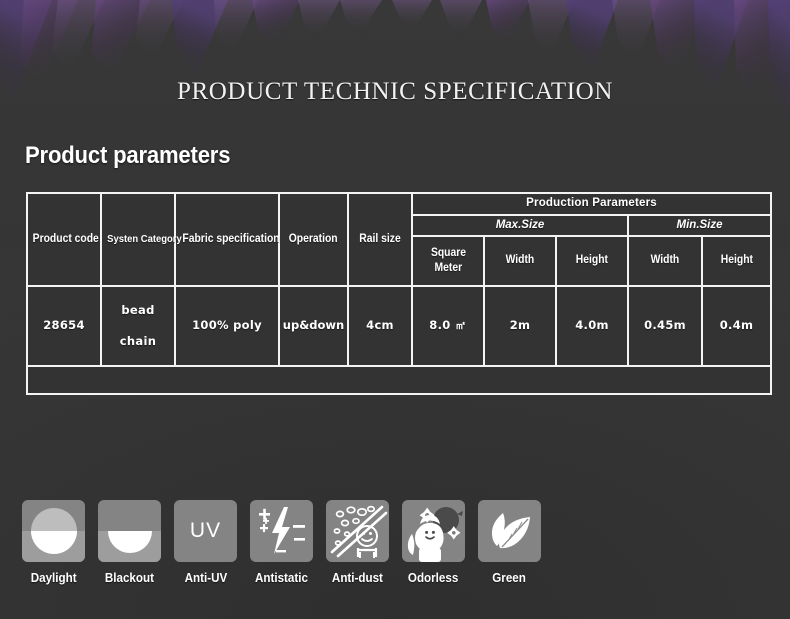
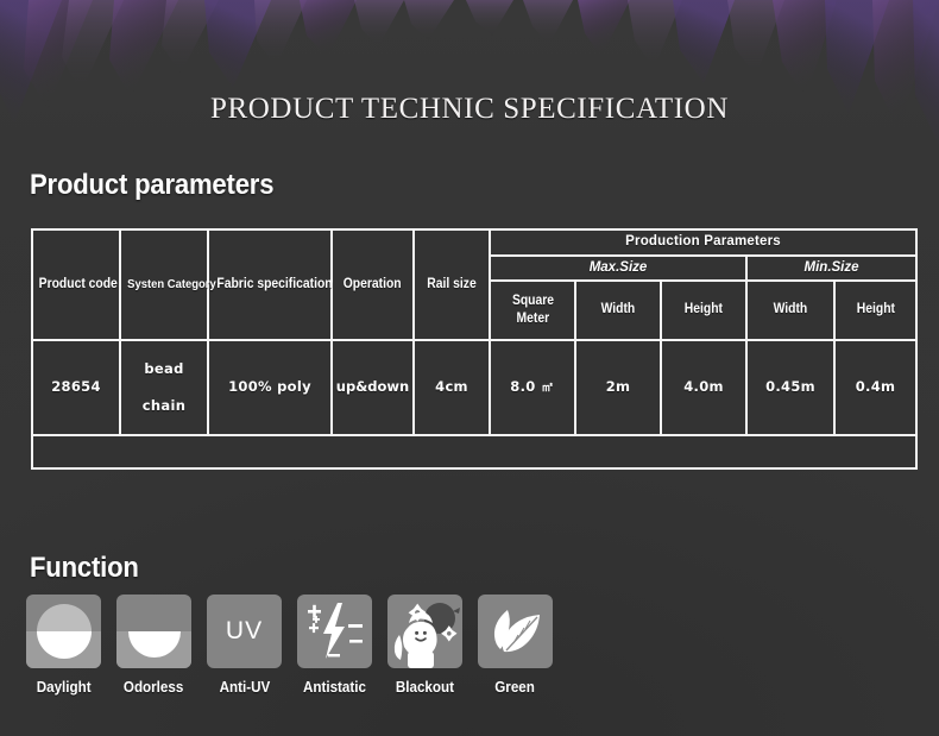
  PRODUCT TECHNIC SPECIFICATION
  Product parameters
  Product code	Systen Category	Fabric specification	Operation	Rail size	Production Parameters
  Max.Size	Min.Size
  Square Meter	Width	Height	Width	Height
  28654	bead chain	100% poly	up&down	4cm	8.0 ㎡	2m	4.0m	0.45m	0.4m
+ Function
  Daylight
- Blackout
+ Odorless
  UV
  Anti-UV
  Antistatic
- Anti-dust
- Odorless
+ Blackout
  Green
